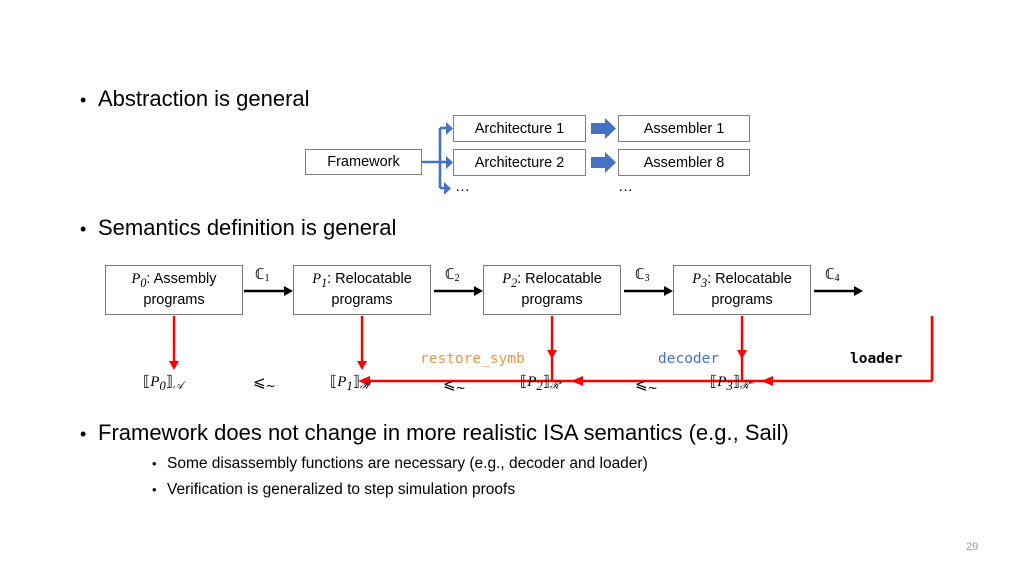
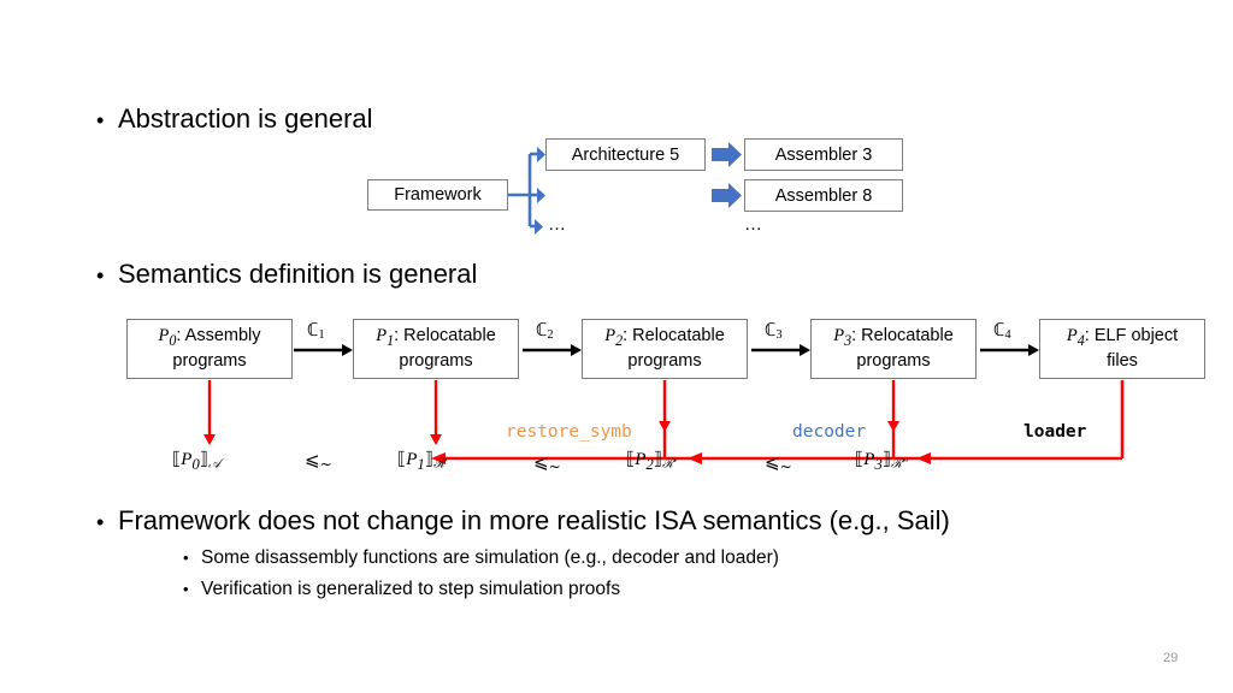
  •
  Abstraction is general
  Framework
- Architecture 1
+ Architecture 5
- Architecture 2
- Assembler 1
+ Assembler 3
  Assembler 8
  …
  …
  •
  Semantics definition is general
  P0: Assembly
  programs
  P1: Relocatable
  programs
  P2: Relocatable
  programs
  P3: Relocatable
  programs
+ P4: ELF object
+ files
  ℂ1
  ℂ2
  ℂ3
  ℂ4
  ⟦P0⟧𝒜
  ⟦P1⟧ℛ
  ⟦P2⟧ℛ′
  ⟦P3⟧ℛ″
  ⩽~
  ⩽~
  ⩽~
  restore_symb
  decoder
  loader
  •
  Framework does not change in more realistic ISA semantics (e.g., Sail)
  •
- Some disassembly functions are necessary (e.g., decoder and loader)
+ Some disassembly functions are simulation (e.g., decoder and loader)
  •
  Verification is generalized to step simulation proofs
  29
